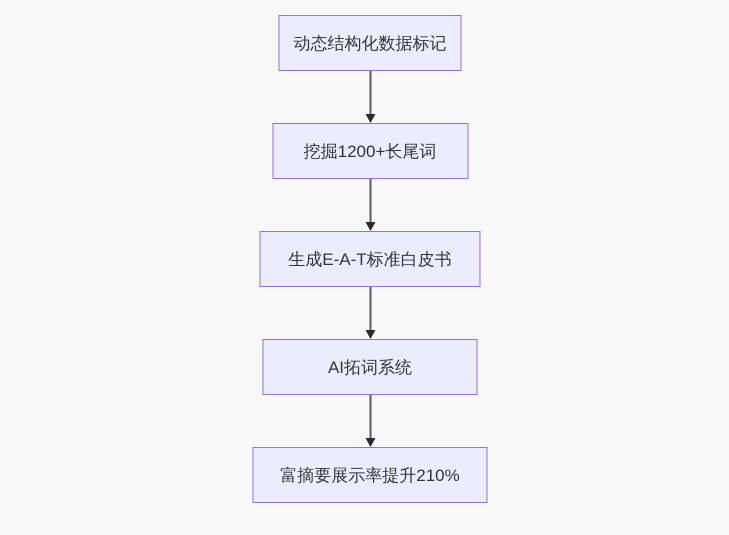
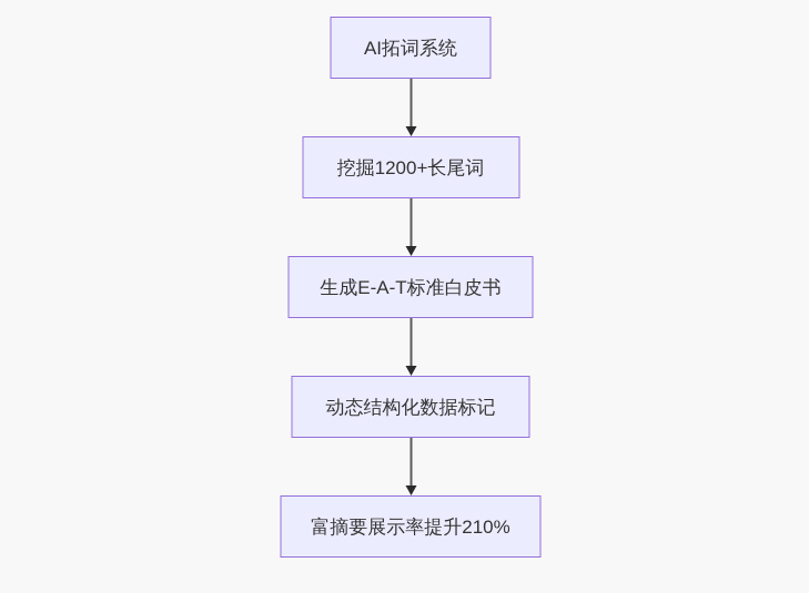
- 动态结构化数据标记
+ AI拓词系统
  挖掘1200+长尾词
  生成E-A-T标准白皮书
- AI拓词系统
+ 动态结构化数据标记
  富摘要展示率提升210%
